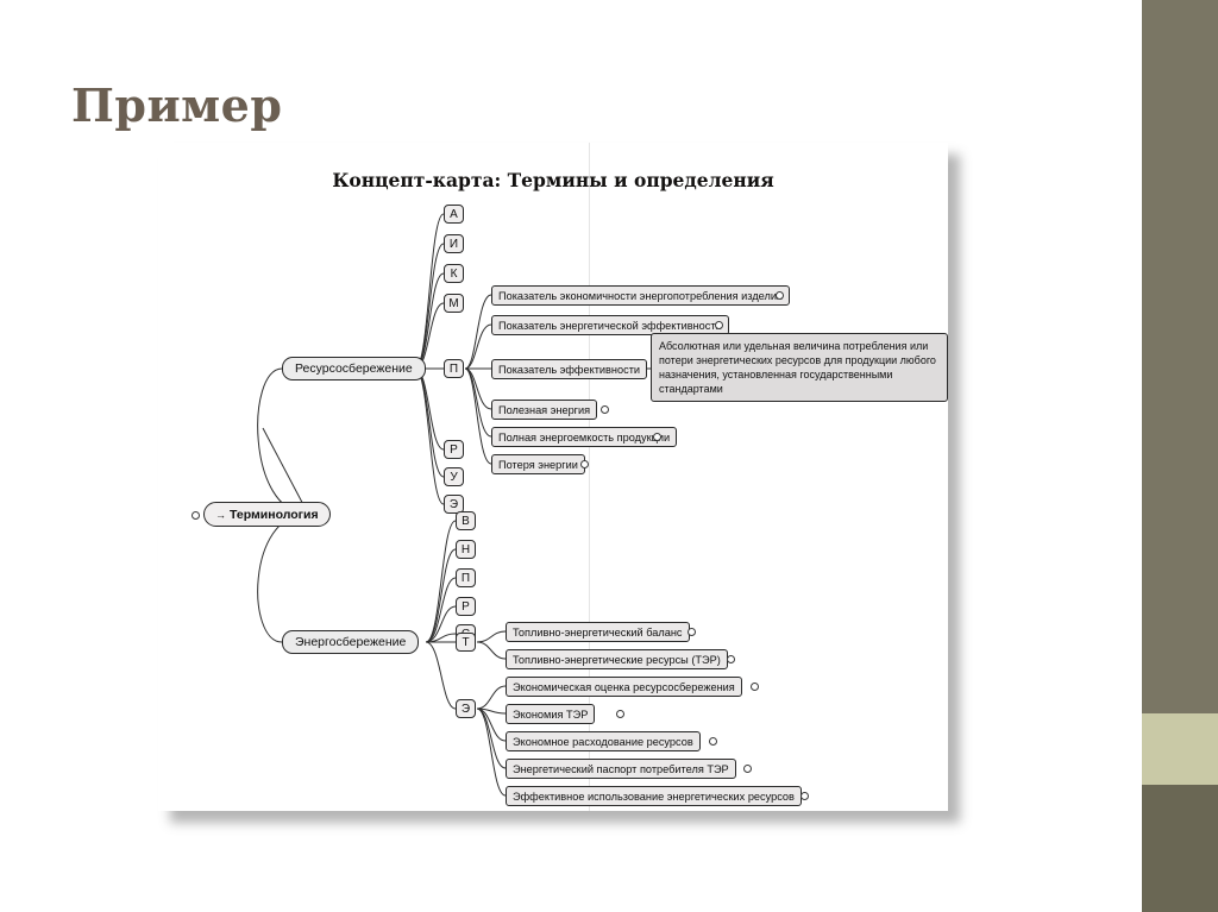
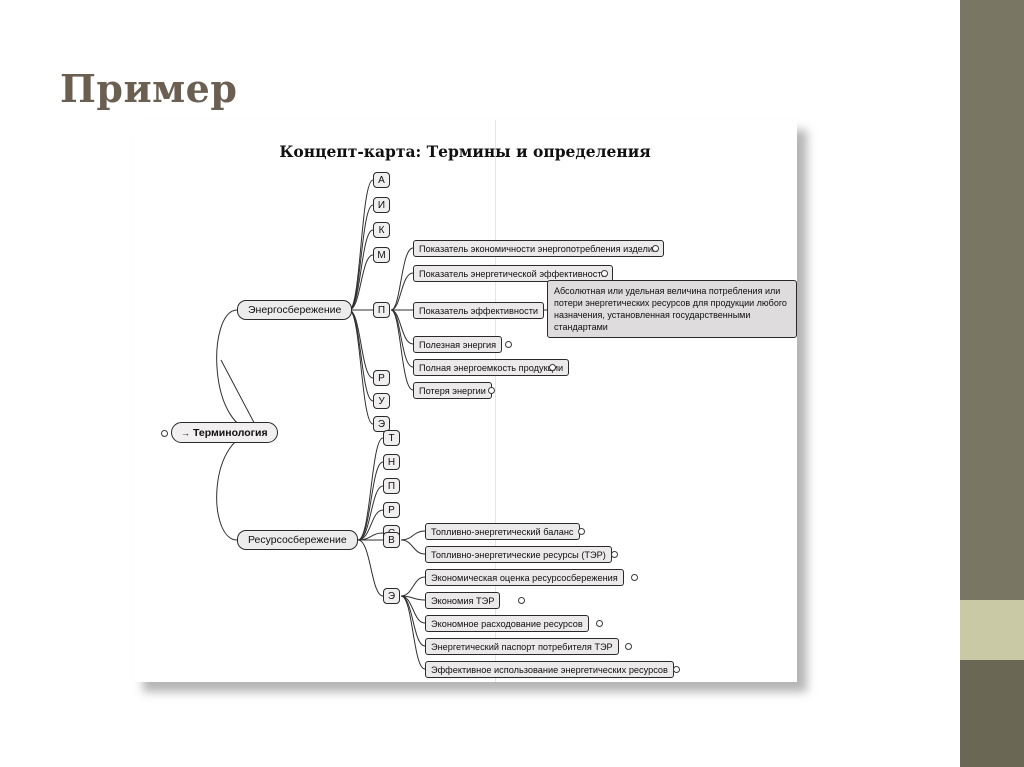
  Пример
  Концепт-карта: Термины и определения
  →
  Терминология
- Ресурсосбережение
+ Энергосбережение
  А
  И
  К
  М
  П
  Р
  У
  Э
  Показатель экономичности энергопотребления издели
  Показатель энергетической эффективност
  Показатель эффективности
  Полезная энергия
  Полная энергоемкость продуки
  Потеря энергии
  Абсолютная или удельная величина потребления или потери энергетических ресурсов для продукции любого назначения, установленная государственными стандартами
- Энергосбережение
+ Ресурсосбережение
- В
+ Т
  Н
  П
  Р
- Т
+ В
  Э
  Топливно-энергетический баланс
  Топливно-энергетические ресурсы (ТЭР)
  Экономическая оценка ресурсосбережения
  Экономия ТЭР
  Экономное расходование ресурсов
  Энергетический паспорт потребителя ТЭР
  Эффективное использование энергетических ресурсов
